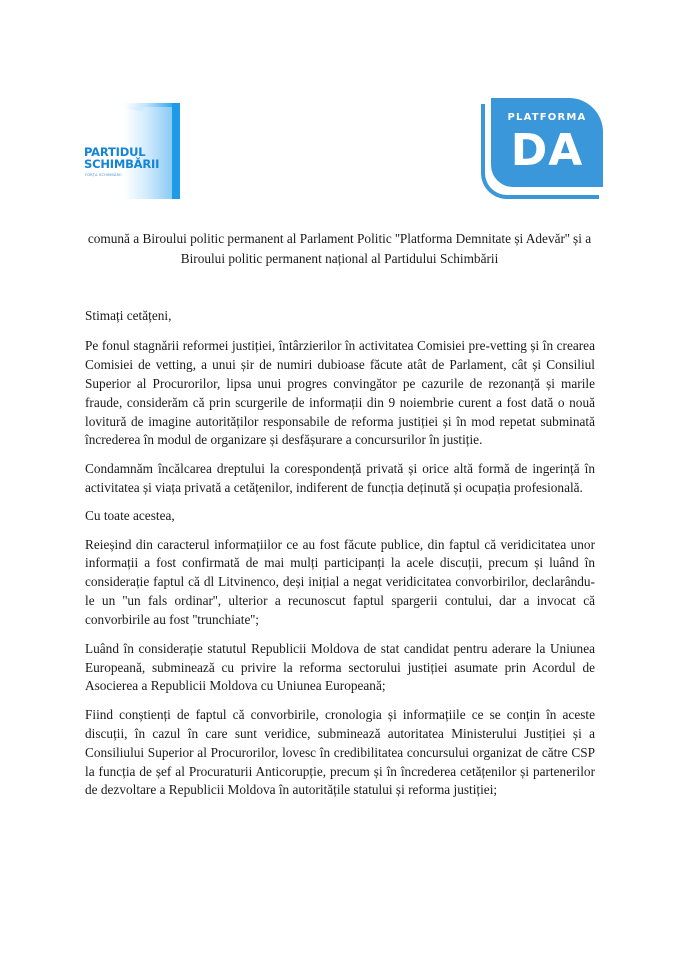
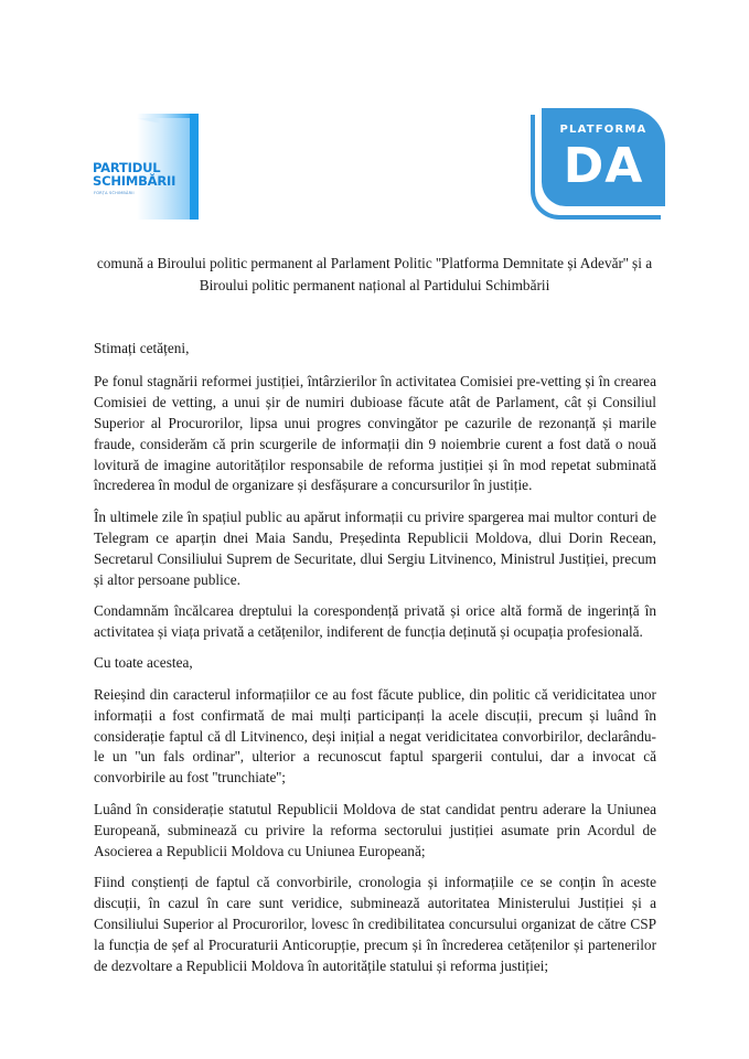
  PARTIDUL
  SCHIMBĂRII
  PLATFORMA
  DA
  comună a Biroului politic permanent al Parlament Politic ''Platforma Demnitate și Adevăr'' și a
  Biroului politic permanent național al Partidului Schimbării
  Stimați cetățeni,
  Pe fonul stagnării reformei justiției, întârzierilor în activitatea Comisiei pre-vetting și în crearea Comisiei de vetting, a unui șir de numiri dubioase făcute atât de Parlament, cât și Consiliul Superior al Procurorilor, lipsa unui progres convingător pe cazurile de rezonanță și marile fraude, considerăm că prin scurgerile de informații din 9 noiembrie curent a fost dată o nouă lovitură de imagine autorităților responsabile de reforma justiției și în mod repetat subminată încrederea în modul de organizare și desfășurare a concursurilor în justiție.
+ În ultimele zile în spațiul public au apărut informații cu privire spargerea mai multor conturi de Telegram ce aparțin dnei Maia Sandu, Președinta Republicii Moldova, dlui Dorin Recean, Secretarul Consiliului Suprem de Securitate, dlui Sergiu Litvinenco, Ministrul Justiției, precum și altor persoane publice.
  Condamnăm încălcarea dreptului la corespondență privată și orice altă formă de ingerință în activitatea și viața privată a cetățenilor, indiferent de funcția deținută și ocupația profesională.
  Cu toate acestea,
- Reieșind din caracterul informațiilor ce au fost făcute publice, din faptul că veridicitatea unor informații a fost confirmată de mai mulți participanți la acele discuții, precum și luând în considerație faptul că dl Litvinenco, deși inițial a negat veridicitatea convorbirilor, declarându-le un ''un fals ordinar'', ulterior a recunoscut faptul spargerii contului, dar a invocat că convorbirile au fost ''trunchiate'';
+ Reieșind din caracterul informațiilor ce au fost făcute publice, din politic că veridicitatea unor informații a fost confirmată de mai mulți participanți la acele discuții, precum și luând în considerație faptul că dl Litvinenco, deși inițial a negat veridicitatea convorbirilor, declarându-le un ''un fals ordinar'', ulterior a recunoscut faptul spargerii contului, dar a invocat că convorbirile au fost ''trunchiate'';
  Luând în considerație statutul Republicii Moldova de stat candidat pentru aderare la Uniunea Europeană, subminează cu privire la reforma sectorului justiției asumate prin Acordul de Asocierea a Republicii Moldova cu Uniunea Europeană;
  Fiind conștienți de faptul că convorbirile, cronologia și informațiile ce se conțin în aceste discuții, în cazul în care sunt veridice, subminează autoritatea Ministerului Justiției și a Consiliului Superior al Procurorilor, lovesc în credibilitatea concursului organizat de către CSP la funcția de șef al Procuraturii Anticorupție, precum și în încrederea cetățenilor și partenerilor de dezvoltare a Republicii Moldova în autoritățile statului și reforma justiției;
